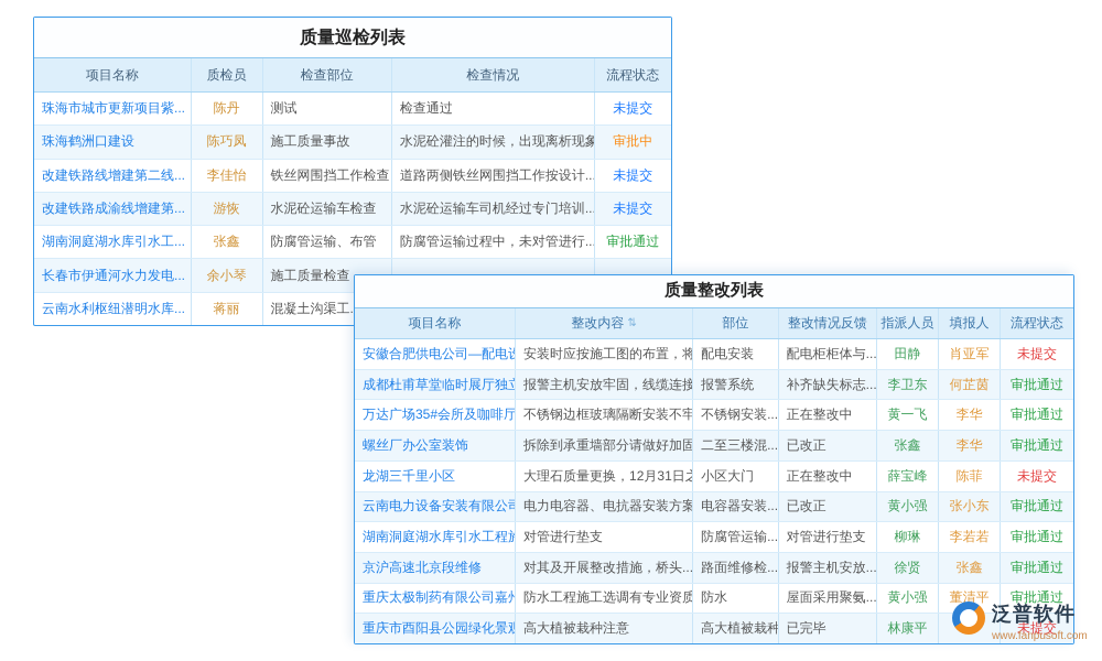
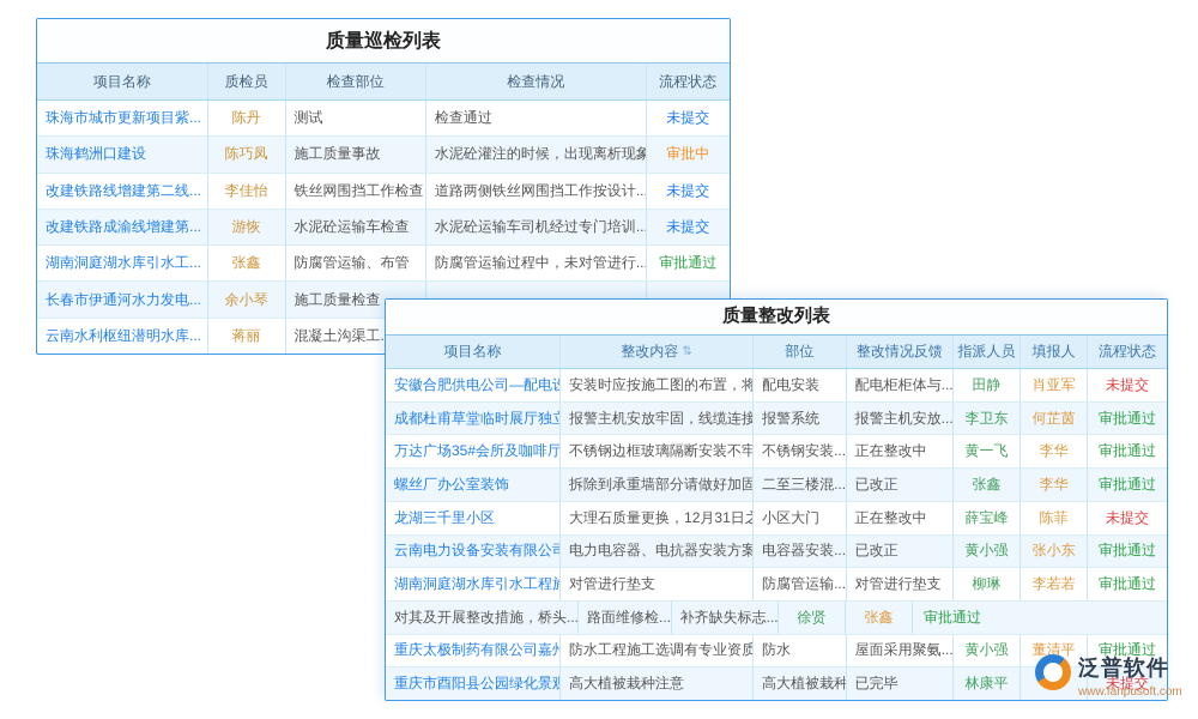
  质量巡检列表
  项目名称
  质检员
  检查部位
  检查情况
  流程状态
  珠海市城市更新项目紫...
  陈丹
  测试
  检查通过
  未提交
  珠海鹤洲口建设
  陈巧凤
  施工质量事故
  水泥砼灌注的时候，出现离析现象
  审批中
  改建铁路线增建第二线...
  李佳怡
  铁丝网围挡工作检查
  道路两侧铁丝网围挡工作按设计...
  未提交
  改建铁路成渝线增建第...
  游恢
  水泥砼运输车检查
  水泥砼运输车司机经过专门培训...
  未提交
  湖南洞庭湖水库引水工...
  张鑫
  防腐管运输、布管
  防腐管运输过程中，未对管进行...
  审批通过
  长春市伊通河水力发电...
  余小琴
  施工质量检查
  云南水利枢纽潜明水库...
  蒋丽
  混凝土沟渠工.
  质量整改列表
  项目名称
  整改内容
  ⇅
  部位
  整改情况反馈
  指派人员
  填报人
  流程状态
  安徽合肥供电公司—配电设
  安装时应按施工图的布置，将
  配电安装
  配电柜柜体与...
  田静
  肖亚军
  未提交
  成都杜甫草堂临时展厅独立
  报警主机安放牢固，线缆连接
  报警系统
- 补齐缺失标志...
+ 报警主机安放...
  李卫东
  何芷茵
  审批通过
  万达广场35#会所及咖啡厅
  不锈钢边框玻璃隔断安装不牢
  不锈钢安装...
  正在整改中
  黄一飞
  李华
  审批通过
  螺丝厂办公室装饰
  拆除到承重墙部分请做好加固
  二至三楼混...
  已改正
  张鑫
  李华
  审批通过
  龙湖三千里小区
  大理石质量更换，12月31日之
  小区大门
  正在整改中
  薛宝峰
  陈菲
  未提交
  云南电力设备安装有限公司
  电力电容器、电抗器安装方案
  电容器安装...
  已改正
  黄小强
  张小东
  审批通过
  湖南洞庭湖水库引水工程施
  对管进行垫支
  防腐管运输...
  对管进行垫支
  柳琳
  李若若
  审批通过
- 京沪高速北京段维修
  对其及开展整改措施，桥头...
  路面维修检...
- 报警主机安放...
+ 补齐缺失标志...
  徐贤
  张鑫
  审批通过
  重庆太极制药有限公司嘉州
  防水工程施工选调有专业资质
  防水
  屋面采用聚氨...
  黄小强
  董清平
  审批通过
  重庆市酉阳县公园绿化景观
  高大植被栽种注意
  高大植被栽种
  已完毕
  林康平
  未提交
  泛普软件
  www.fanpusoft.com
